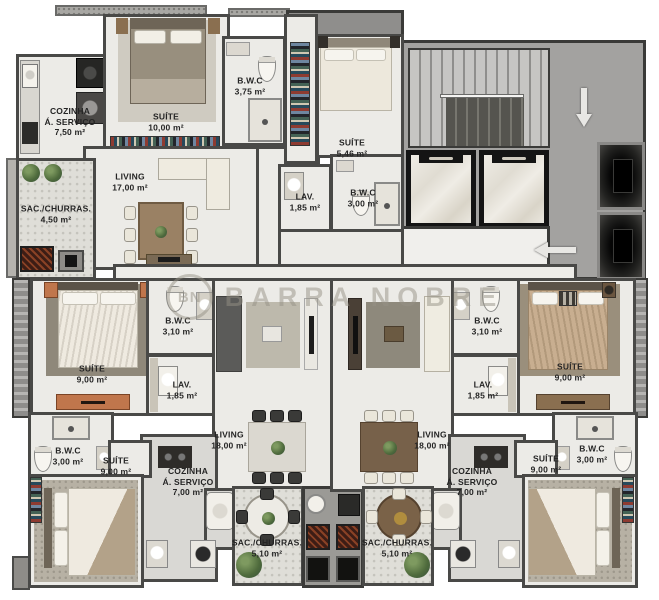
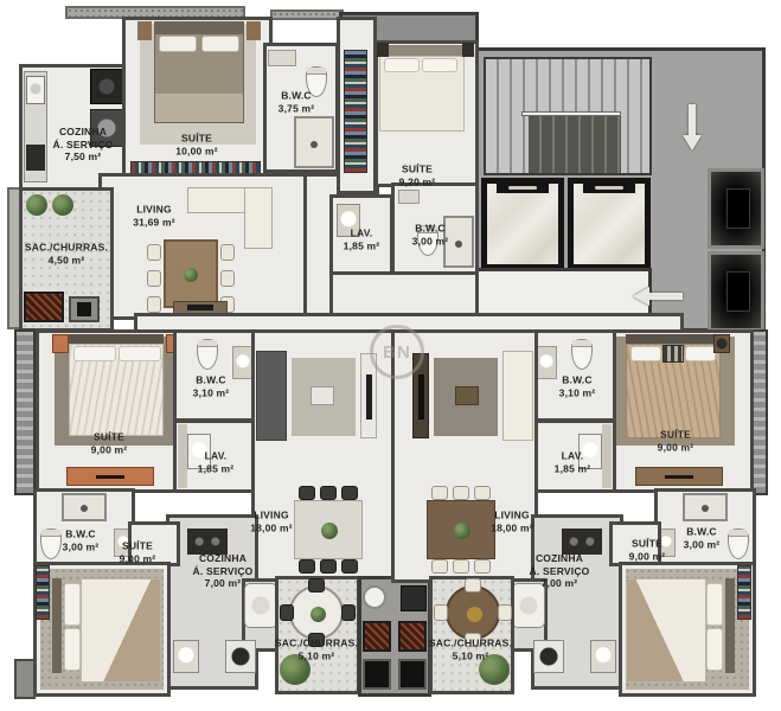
  COZINHA
  Á. SERVIÇO
  7,50 m²
  SUÍTE
  10,00 m²
  B.W.C
  3,75 m²
  LIVING
- 17,00 m²
+ 31,69 m²
  SAC./CHURRAS.
  4,50 m²
  SUÍTE
- 5,46 m²
+ 9,20 m²
  LAV.
  1,85 m²
  B.W.C
  3,00 m²
  SUÍTE
  9,00 m²
  B.W.C
  3,10 m²
  LAV.
  1,85 m²
  LIVING
  18,00 m²
  COZINHA
  Á. SERVIÇO
  7,00 m²
  SAC./CHURRAS.
  5,10 m²
  SUÍTE
  9,00 m²
  B.W.C
  3,00 m²
  B.W.C
  3,10 m²
  LAV.
  1,85 m²
  SUÍTE
  9,00 m²
  LIVING
  18,00 m²
  COZINHA
  Á. SERVIÇO
  7,00 m²
  SAC./CHURRAS.
  5,10 m²
  SUÍTE
  9,00 m²
  B.W.C
  3,00 m²
  BN
- BARRA NOBRE
